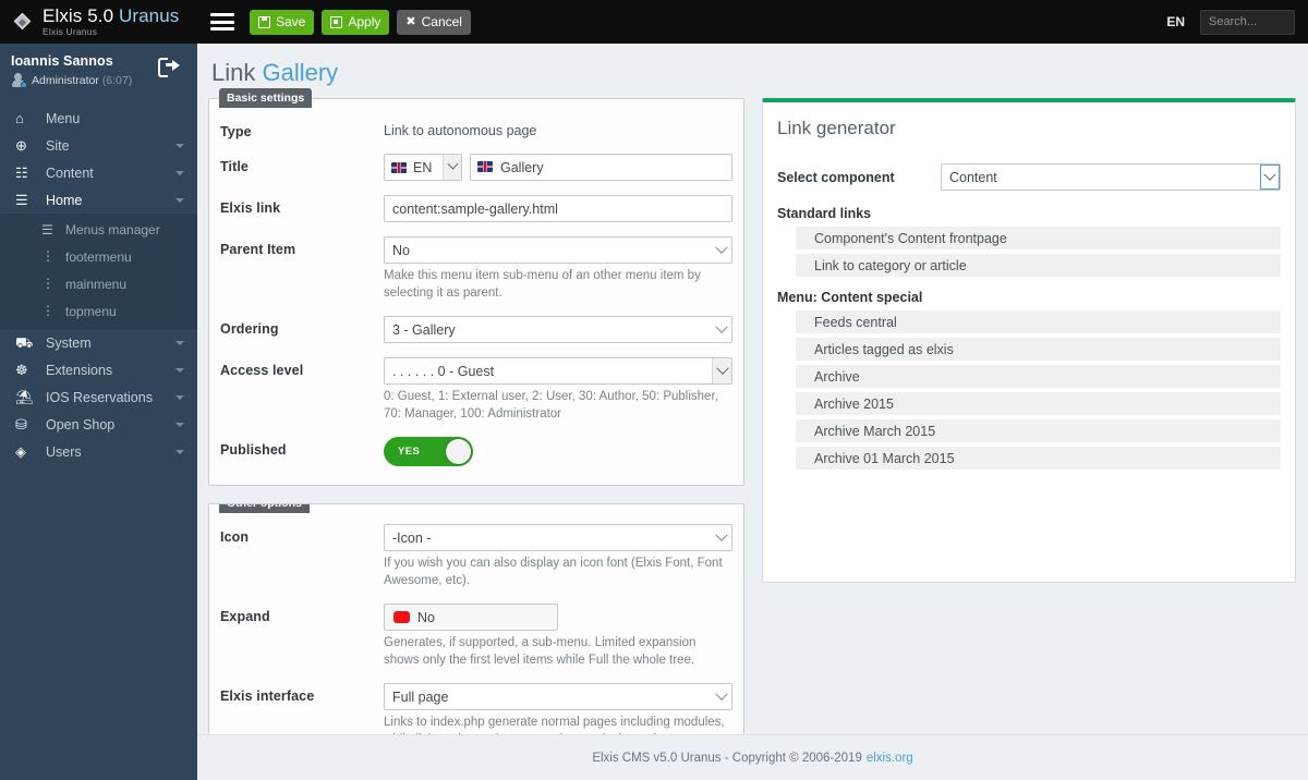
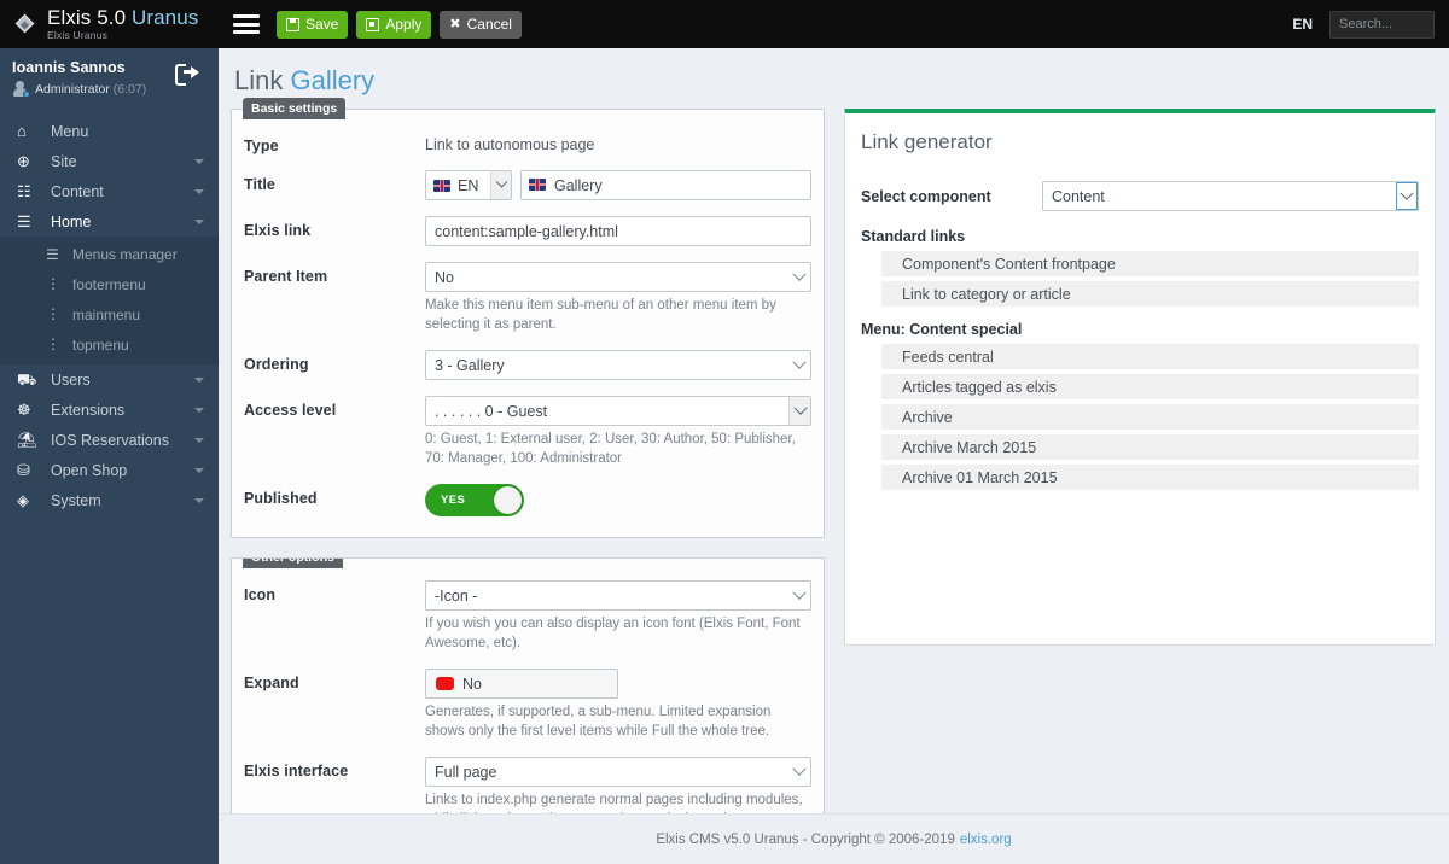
  Elxis 5.0 Uranus
  Elxis Uranus
  Save
  Apply
  ✖
  Cancel
  EN
  Search...
  Ioannis Sannos
  Administrator (6:07)
  ⌂
  Menu
  ⊕
  Site
  ☷
  Content
  ☰
  Home
  ☰
  Menus manager
  ⋮
  footermenu
  ⋮
  mainmenu
  ⋮
  topmenu
  ⛟
- System
+ Users
  ☸
  Extensions
  ⛱
  IOS Reservations
  ⛁
  Open Shop
  ◈
- Users
+ System
  Link Gallery
  Basic settings
  Type
  Link to autonomous page
  Title
  EN
  Gallery
  Elxis link
  content:sample-gallery.html
  Parent Item
  No
  Make this menu item sub-menu of an other menu item by selecting it as parent.
  Ordering
  3 - Gallery
  Access level
  . . . . . . 0 - Guest
  0: Guest, 1: External user, 2: User, 30: Author, 50: Publisher, 70: Manager, 100: Administrator
  Published
  YES
  Icon
  -Icon -
  If you wish you can also display an icon font (Elxis Font, Font Awesome, etc).
  Expand
  No
  Generates, if supported, a sub-menu. Limited expansion shows only the first level items while Full the whole tree.
  Elxis interface
  Full page
  Link generator
  Select component
  Content
  Standard links
  Component's Content frontpage
  Link to category or article
  Menu: Content special
  Feeds central
  Articles tagged as elxis
  Archive
- Archive 2015
  Archive March 2015
  Archive 01 March 2015
  Elxis CMS v5.0 Uranus - Copyright © 2006-2019
  elxis.org
